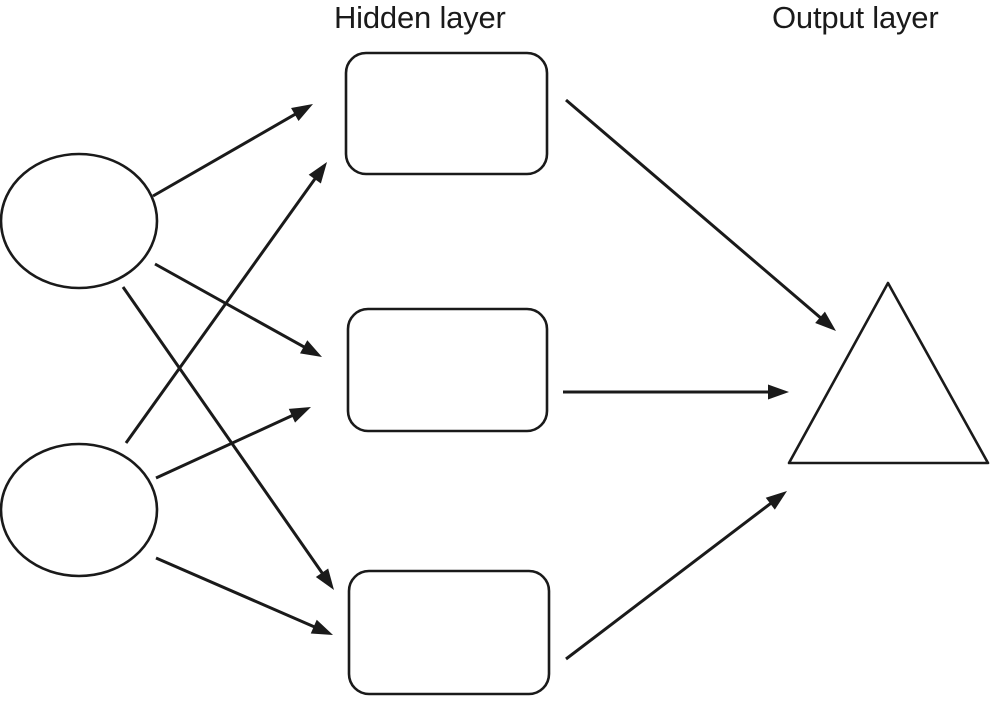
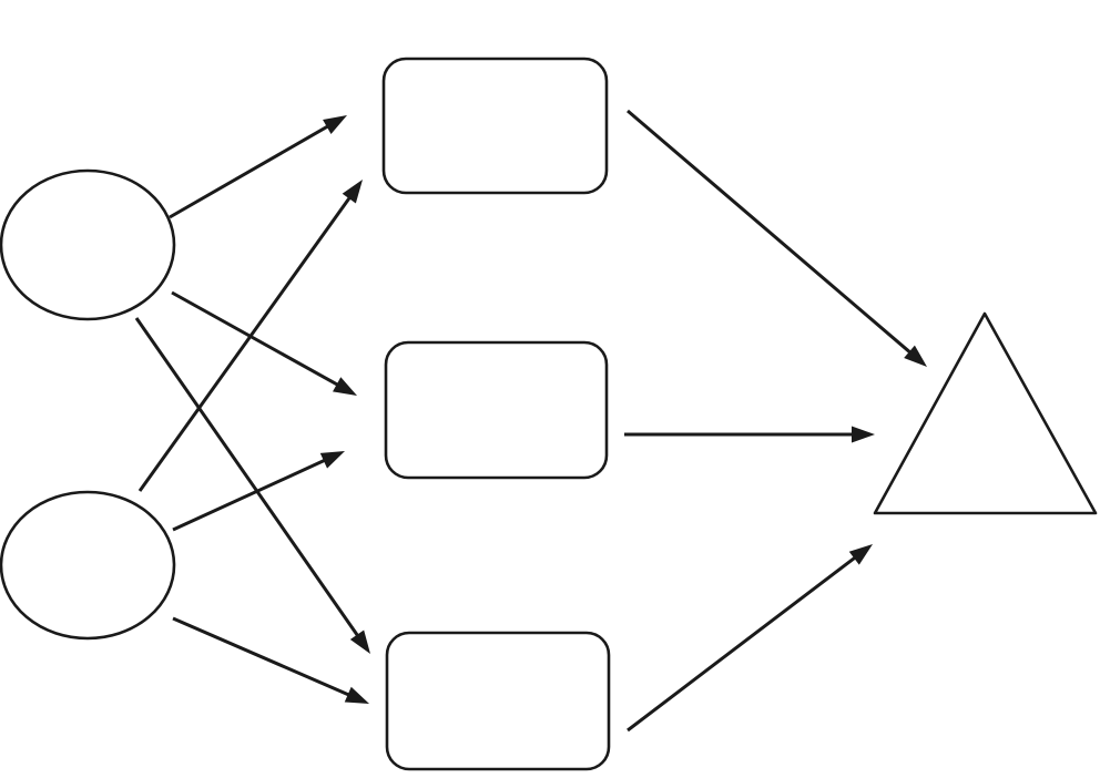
- Hidden layer
- Output layer
